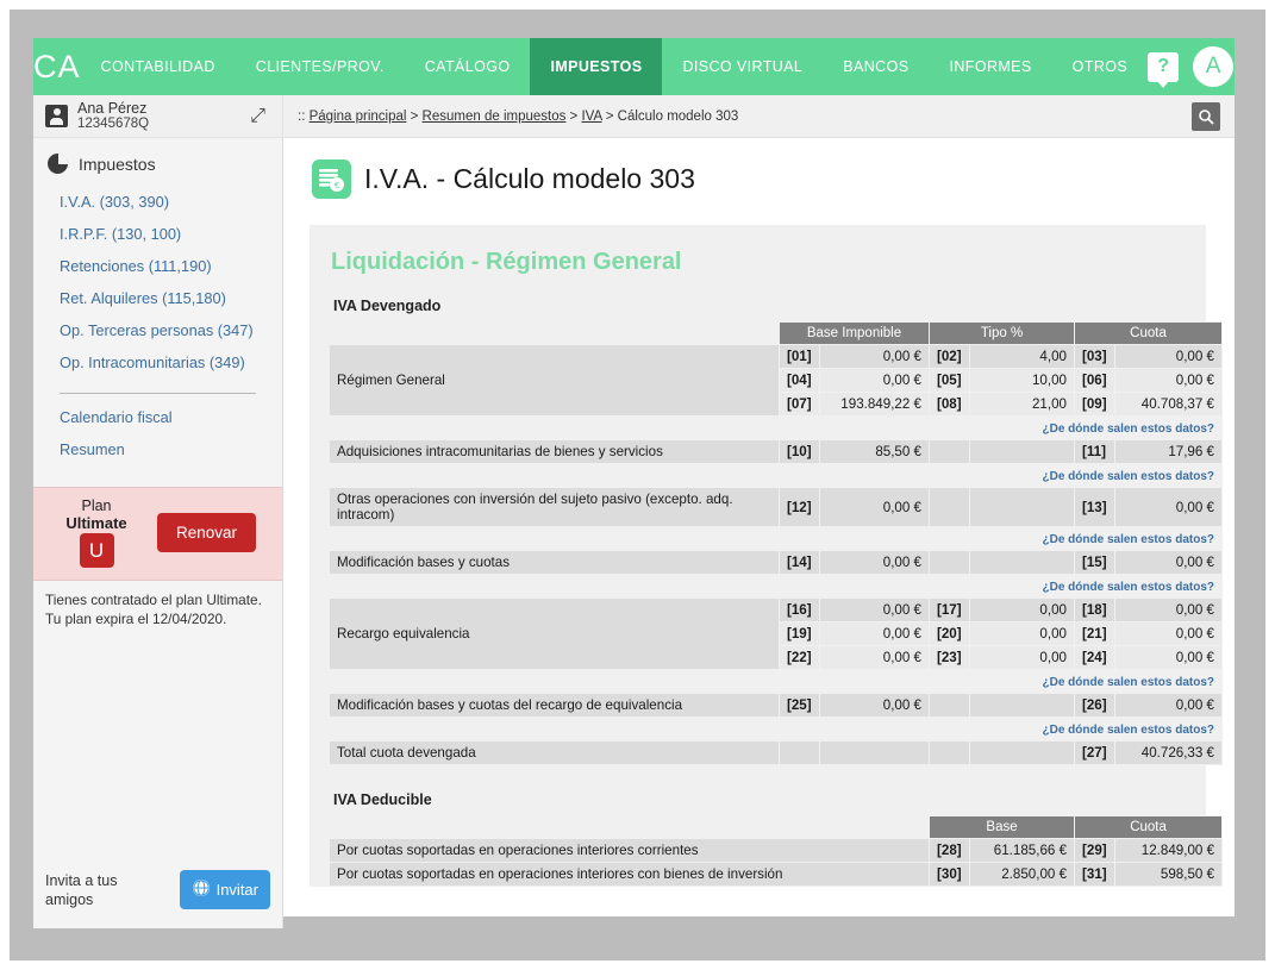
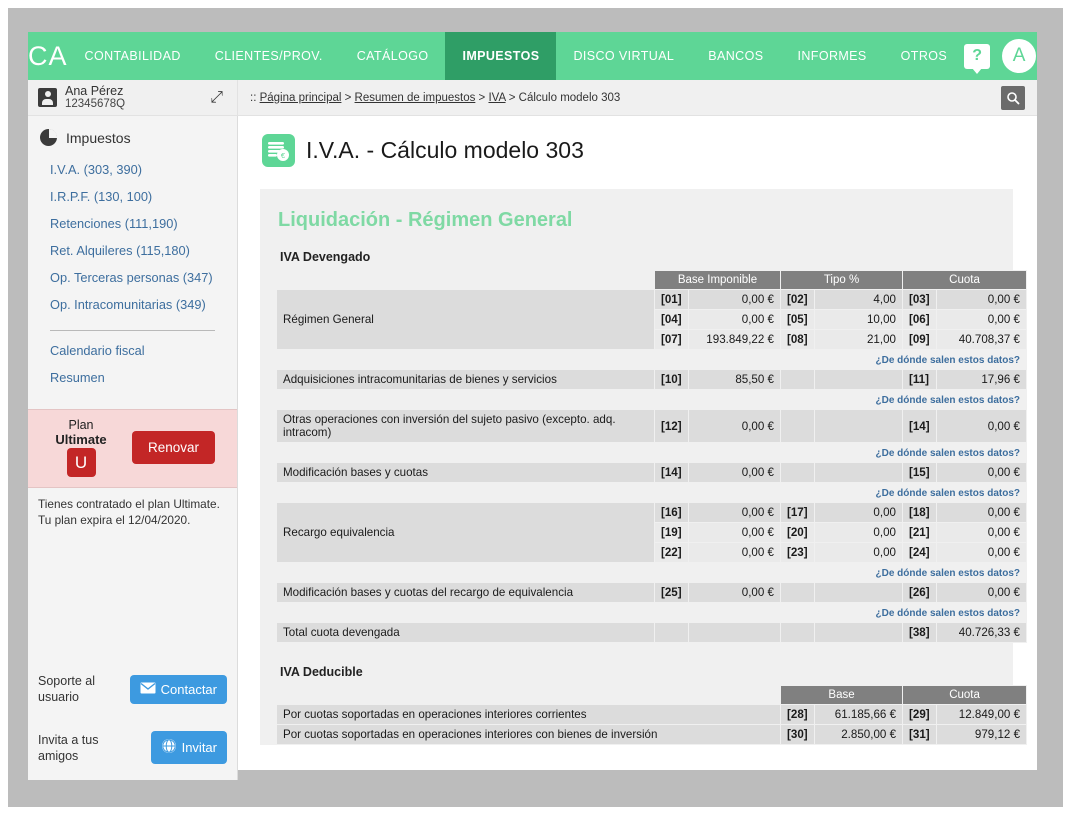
  CA
  CONTABILIDAD
  CLIENTES/PROV.
  CATÁLOGO
  IMPUESTOS
  DISCO VIRTUAL
  BANCOS
  INFORMES
  OTROS
  ?
  A
  Ana Pérez
  12345678Q
  ⤢
  :: Página principal > Resumen de impuestos > IVA > Cálculo modelo 303
  Impuestos
  I.V.A. (303, 390)
  I.R.P.F. (130, 100)
  Retenciones (111,190)
  Ret. Alquileres (115,180)
  Op. Terceras personas (347)
  Op. Intracomunitarias (349)
  Calendario fiscal
  Resumen
  Plan
  Ultimate
  U
  Renovar
  Tienes contratado el plan Ultimate. Tu plan expira el 12/04/2020.
+ Soporte al usuario
+ Contactar
  Invita a tus amigos
  Invitar
  €
  I.V.A. - Cálculo modelo 303
  Liquidación - Régimen General
  IVA Devengado
  	Base Imponible	Tipo %	Cuota
  Régimen General	[01]	0,00 €	[02]	4,00	[03]	0,00 €
  [04]	0,00 €	[05]	10,00	[06]	0,00 €
  [07]	193.849,22 €	[08]	21,00	[09]	40.708,37 €
  ¿De dónde salen estos datos?
  Adquisiciones intracomunitarias de bienes y servicios	[10]	85,50 €			[11]	17,96 €
  ¿De dónde salen estos datos?
- Otras operaciones con inversión del sujeto pasivo (excepto. adq. intracom)	[12]	0,00 €			[13]	0,00 €
+ Otras operaciones con inversión del sujeto pasivo (excepto. adq. intracom)	[12]	0,00 €			[14]	0,00 €
  ¿De dónde salen estos datos?
  Modificación bases y cuotas	[14]	0,00 €			[15]	0,00 €
  ¿De dónde salen estos datos?
  Recargo equivalencia	[16]	0,00 €	[17]	0,00	[18]	0,00 €
  [19]	0,00 €	[20]	0,00	[21]	0,00 €
  [22]	0,00 €	[23]	0,00	[24]	0,00 €
  ¿De dónde salen estos datos?
  Modificación bases y cuotas del recargo de equivalencia	[25]	0,00 €			[26]	0,00 €
  ¿De dónde salen estos datos?
- Total cuota devengada					[27]	40.726,33 €
+ Total cuota devengada					[38]	40.726,33 €
  IVA Deducible
  	Base	Cuota
  Por cuotas soportadas en operaciones interiores corrientes	[28]	61.185,66 €	[29]	12.849,00 €
- Por cuotas soportadas en operaciones interiores con bienes de inversión	[30]	2.850,00 €	[31]	598,50 €
+ Por cuotas soportadas en operaciones interiores con bienes de inversión	[30]	2.850,00 €	[31]	979,12 €
